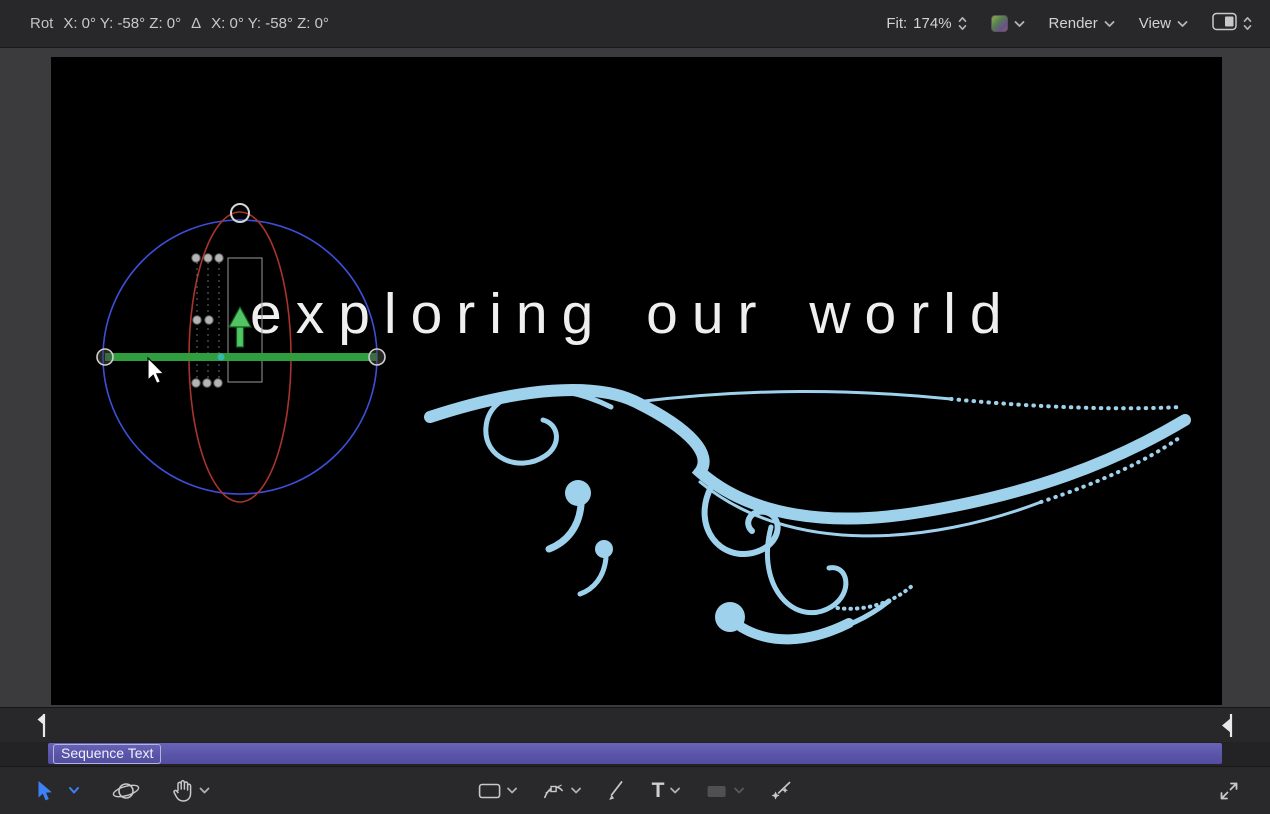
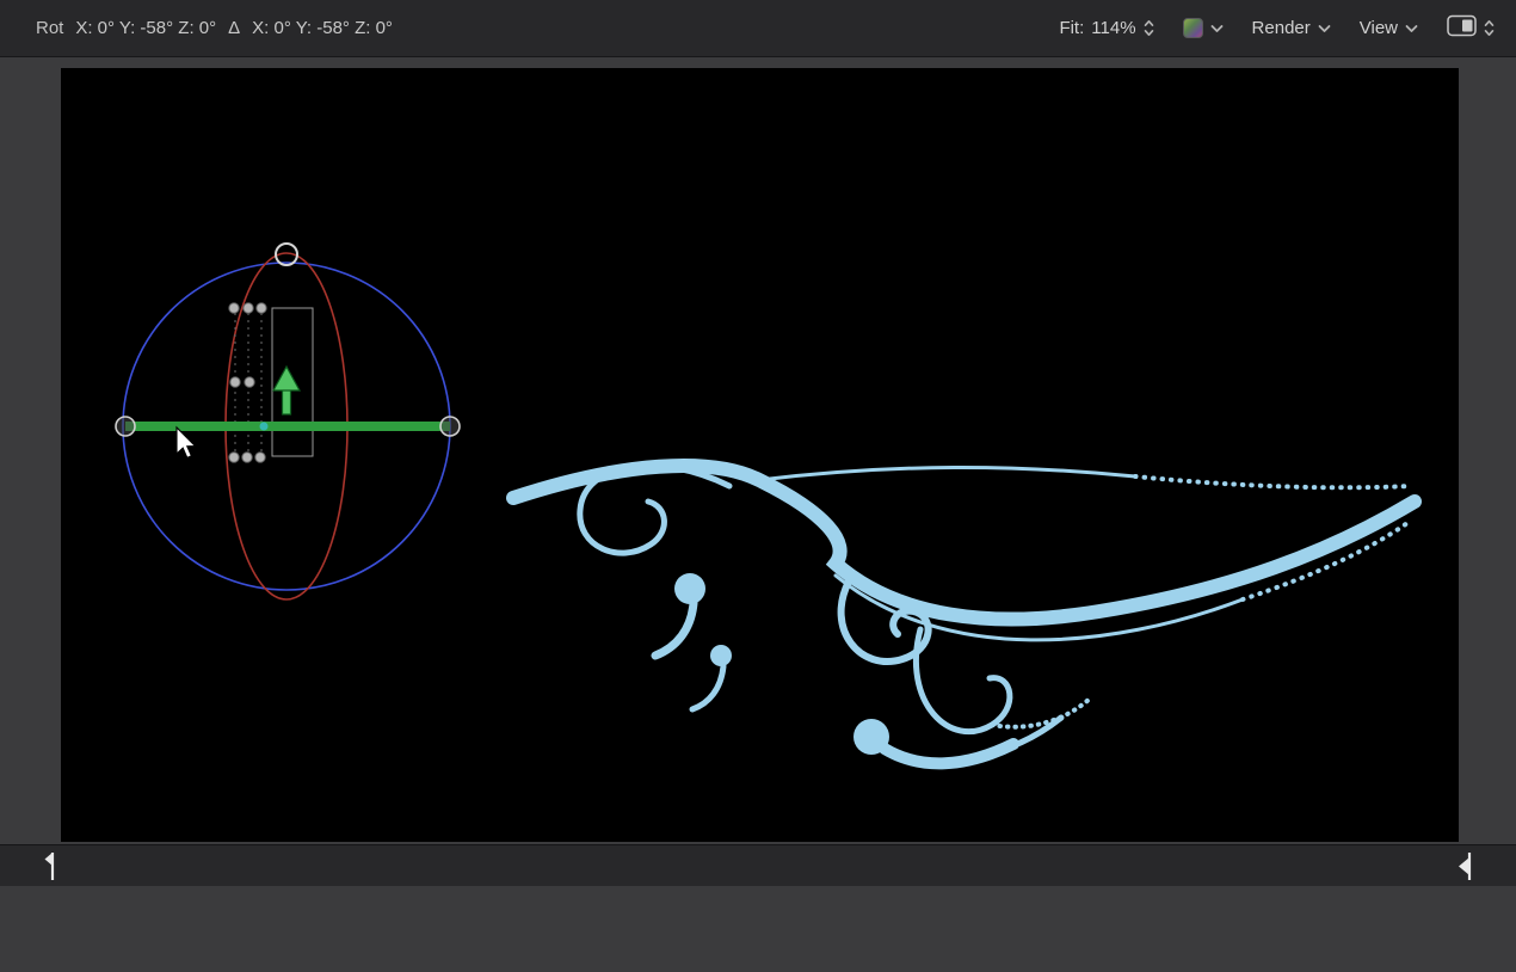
  Rot
  X: 0° Y: -58° Z: 0°
  Δ
  X: 0° Y: -58° Z: 0°
  Fit:
- 174%
+ 114%
  Render
  View
- exploring our world
- Sequence Text
- T
